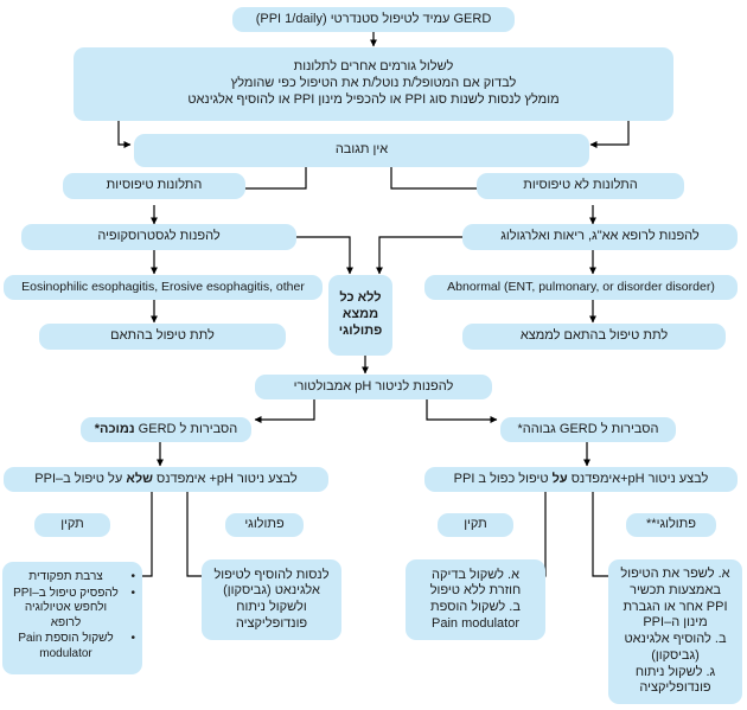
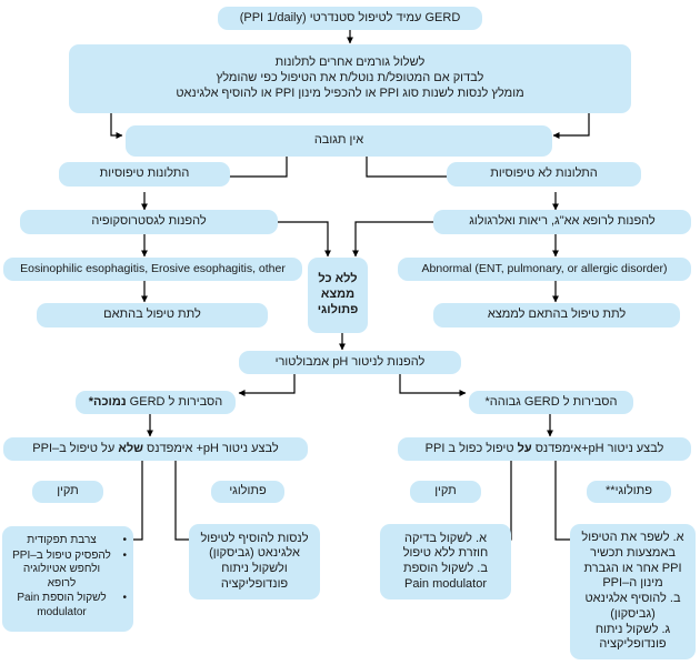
  GERD עמיד לטיפול סטנדרטי (PPI 1/daily)
  לשלול גורמים אחרים לתלונות
  לבדוק אם המטופל/ת נוטל/ת את הטיפול כפי שהומלץ
  מומלץ לנסות לשנות סוג PPI או להכפיל מינון PPI או להוסיף אלגינאט
  אין תגובה
  התלונות טיפוסיות
  התלונות לא טיפוסיות
  להפנות לגסטרוסקופיה
  להפנות לרופא אא"ג, ריאות ואלרגולוג
  Eosinophilic esophagitis, Erosive esophagitis, other
- Abnormal (ENT, pulmonary, or disorder disorder)
+ Abnormal (ENT, pulmonary, or allergic disorder)
  ללא כל
  ממצא
  פתולוגי
  לתת טיפול בהתאם
  לתת טיפול בהתאם לממצא
  להפנות לניטור pH אמבולטורי
  הסבירות ל GERD נמוכה*
  הסבירות ל GERD גבוהה*
  לבצע ניטור pH+ אימפדנס שלא על טיפול ב–PPI
  לבצע ניטור pH+אימפדנס על טיפול כפול ב PPI
  תקין
  פתולוגי
  צרבת תפקודית
  להפסיק טיפול ב–PPI ולחפש אטיולוגיה לרופא
  לשקול הוספת Pain modulator
  לנסות להוסיף לטיפול
  אלגינאט (גביסקון)
  ולשקול ניתוח
  פונדופליקציה
  תקין
  פתולוגי**
  א. לשקול בדיקה
  חוזרת ללא טיפול
  ב. לשקול הוספת
  Pain modulator
  א. לשפר את הטיפול
  באמצעות תכשיר
  PPI אחר או הגברת
  מינון ה–PPI
  ב. להוסיף אלגינאט
  (גביסקון)
  ג. לשקול ניתוח
  פונדופליקציה
